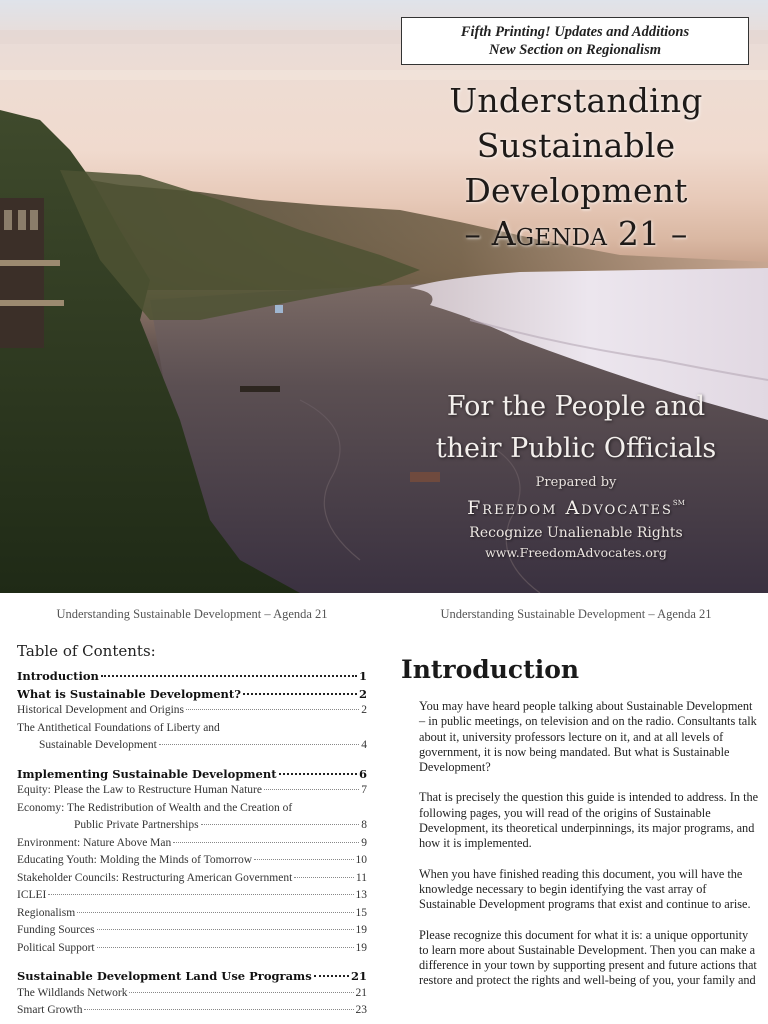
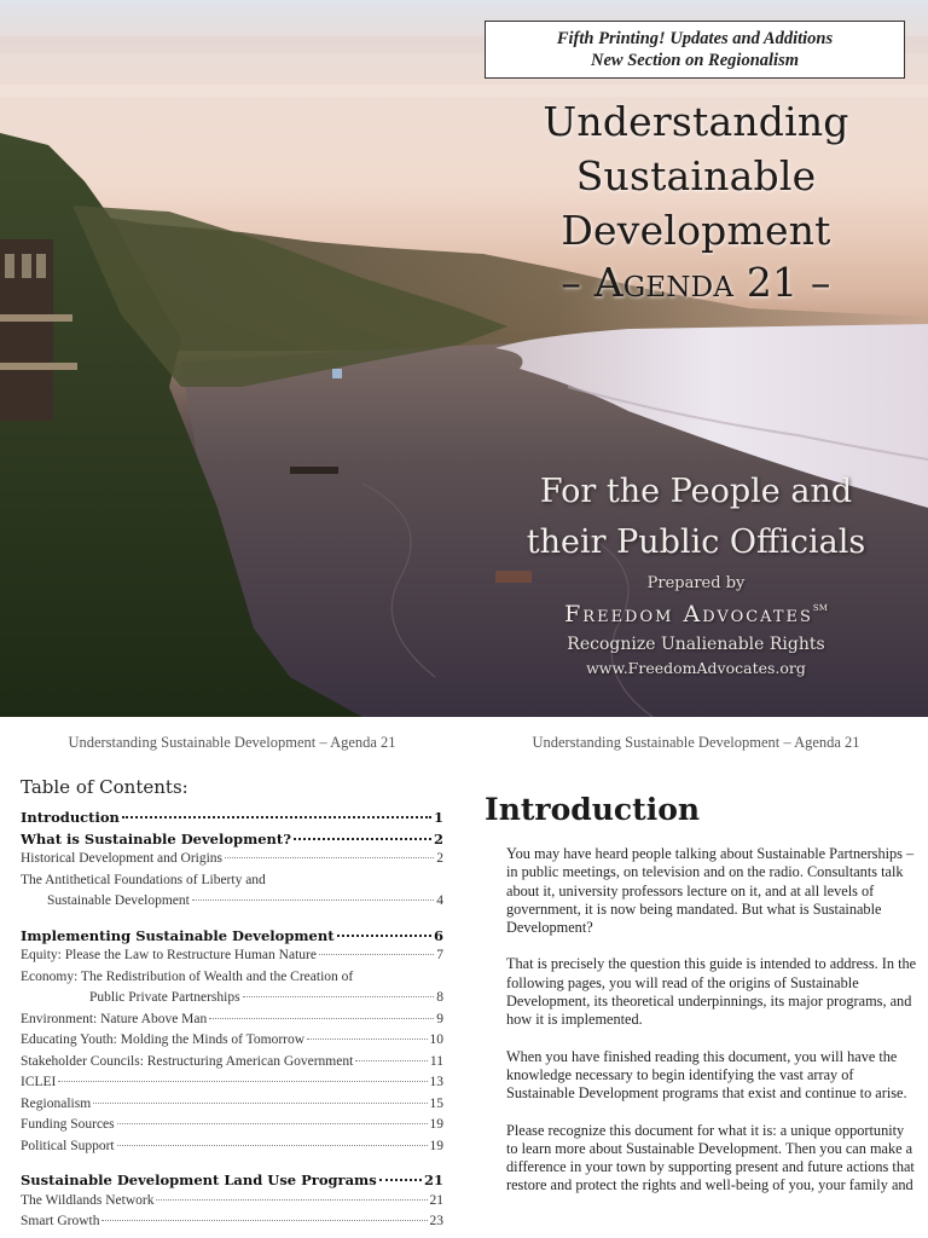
  Fifth Printing! Updates and Additions
  New Section on Regionalism
  Understanding
  Sustainable
  Development
  – Agenda 21 –
  For the People and
  their Public Officials
  Prepared by
  Freedom AdvocatesSM
  Recognize Unalienable Rights
  www.FreedomAdvocates.org
  Understanding Sustainable Development – Agenda 21
  Table of Contents:
  Introduction
  1
  What is Sustainable Development?
  2
  Historical Development and Origins
  2
  The Antithetical Foundations of Liberty and
  Sustainable Development
  4
  Implementing Sustainable Development
  6
  Equity: Please the Law to Restructure Human Nature
  7
  Economy: The Redistribution of Wealth and the Creation of
  Public Private Partnerships
  8
  Environment: Nature Above Man
  9
  Educating Youth: Molding the Minds of Tomorrow
  10
  Stakeholder Councils: Restructuring American Government
  11
  ICLEI
  13
  Regionalism
  15
  Funding Sources
  19
  Political Support
  19
  Sustainable Development Land Use Programs
  21
  The Wildlands Network
  21
  Smart Growth
  23
  Understanding Sustainable Development – Agenda 21
  Introduction
- You may have heard people talking about Sustainable Development – in public meetings, on television and on the radio. Consultants talk about it, university professors lecture on it, and at all levels of government, it is now being mandated. But what is Sustainable Development?
+ You may have heard people talking about Sustainable Partnerships – in public meetings, on television and on the radio. Consultants talk about it, university professors lecture on it, and at all levels of government, it is now being mandated. But what is Sustainable Development?
  That is precisely the question this guide is intended to address. In the following pages, you will read of the origins of Sustainable Development, its theoretical underpinnings, its major programs, and how it is implemented.
  When you have finished reading this document, you will have the knowledge necessary to begin identifying the vast array of Sustainable Development programs that exist and continue to arise.
  Please recognize this document for what it is: a unique opportunity to learn more about Sustainable Development. Then you can make a difference in your town by supporting present and future actions that restore and protect the rights and well-being of you, your family and
